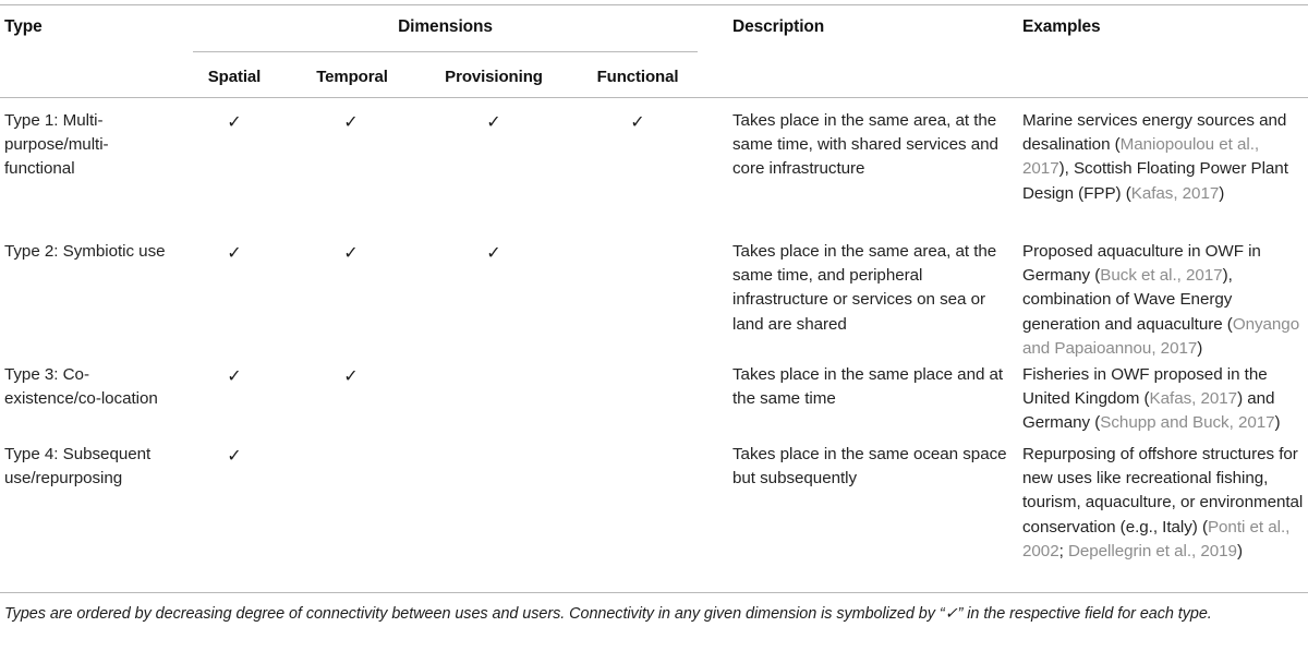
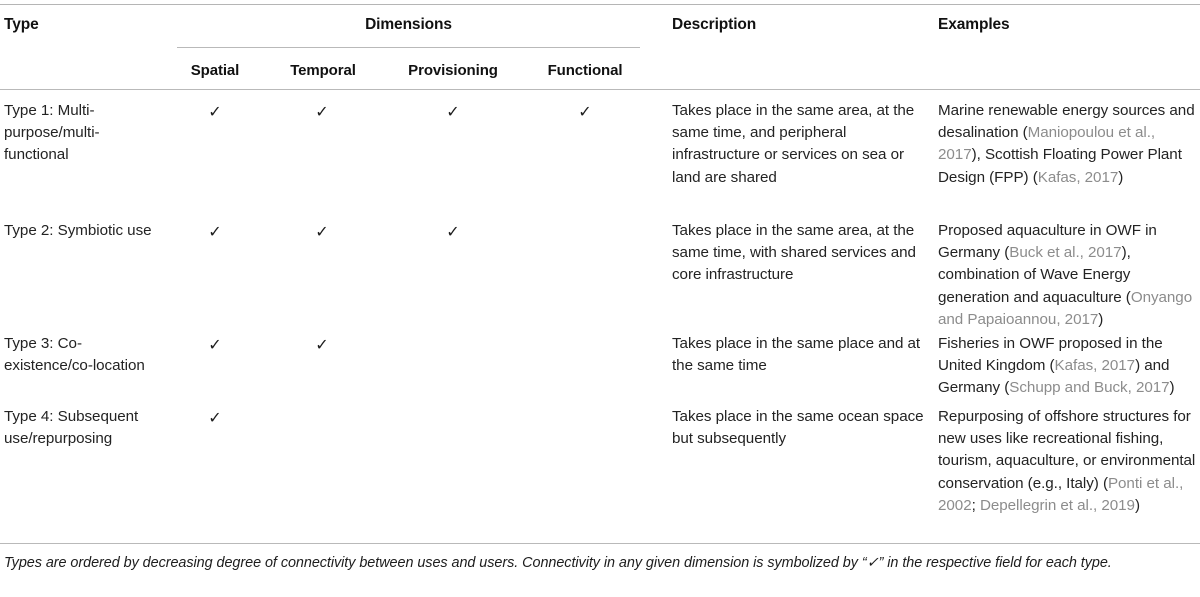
  Type
  Dimensions
  Description
  Examples
  Spatial
  Temporal
  Provisioning
  Functional
  Type 1: Multi-purpose/multi-functional
  ✓
  ✓
  ✓
  ✓
- Takes place in the same area, at the same time, with shared services and core infrastructure
+ Takes place in the same area, at the same time, and peripheral infrastructure or services on sea or land are shared
- Marine services energy sources and desalination (Maniopoulou et al., 2017), Scottish Floating Power Plant Design (FPP) (Kafas, 2017)
+ Marine renewable energy sources and desalination (Maniopoulou et al., 2017), Scottish Floating Power Plant Design (FPP) (Kafas, 2017)
  Type 2: Symbiotic use
  ✓
  ✓
  ✓
- Takes place in the same area, at the same time, and peripheral infrastructure or services on sea or land are shared
+ Takes place in the same area, at the same time, with shared services and core infrastructure
  Proposed aquaculture in OWF in Germany (Buck et al., 2017), combination of Wave Energy generation and aquaculture (Onyango and Papaioannou, 2017)
  Type 3: Co-existence/co-location
  ✓
  ✓
  Takes place in the same place and at the same time
  Fisheries in OWF proposed in the United Kingdom (Kafas, 2017) and Germany (Schupp and Buck, 2017)
  Type 4: Subsequent use/repurposing
  ✓
  Takes place in the same ocean space but subsequently
  Repurposing of offshore structures for new uses like recreational fishing, tourism, aquaculture, or environmental conservation (e.g., Italy) (Ponti et al., 2002; Depellegrin et al., 2019)
  Types are ordered by decreasing degree of connectivity between uses and users. Connectivity in any given dimension is symbolized by “✓” in the respective field for each type.
